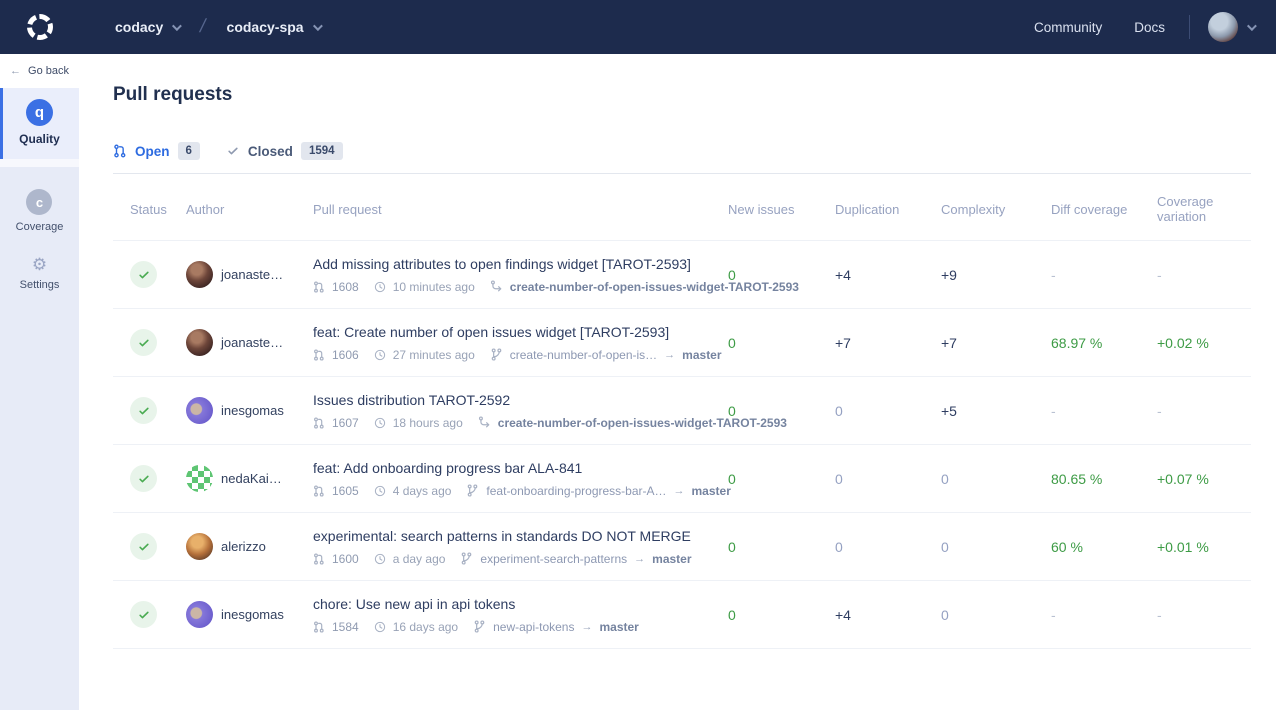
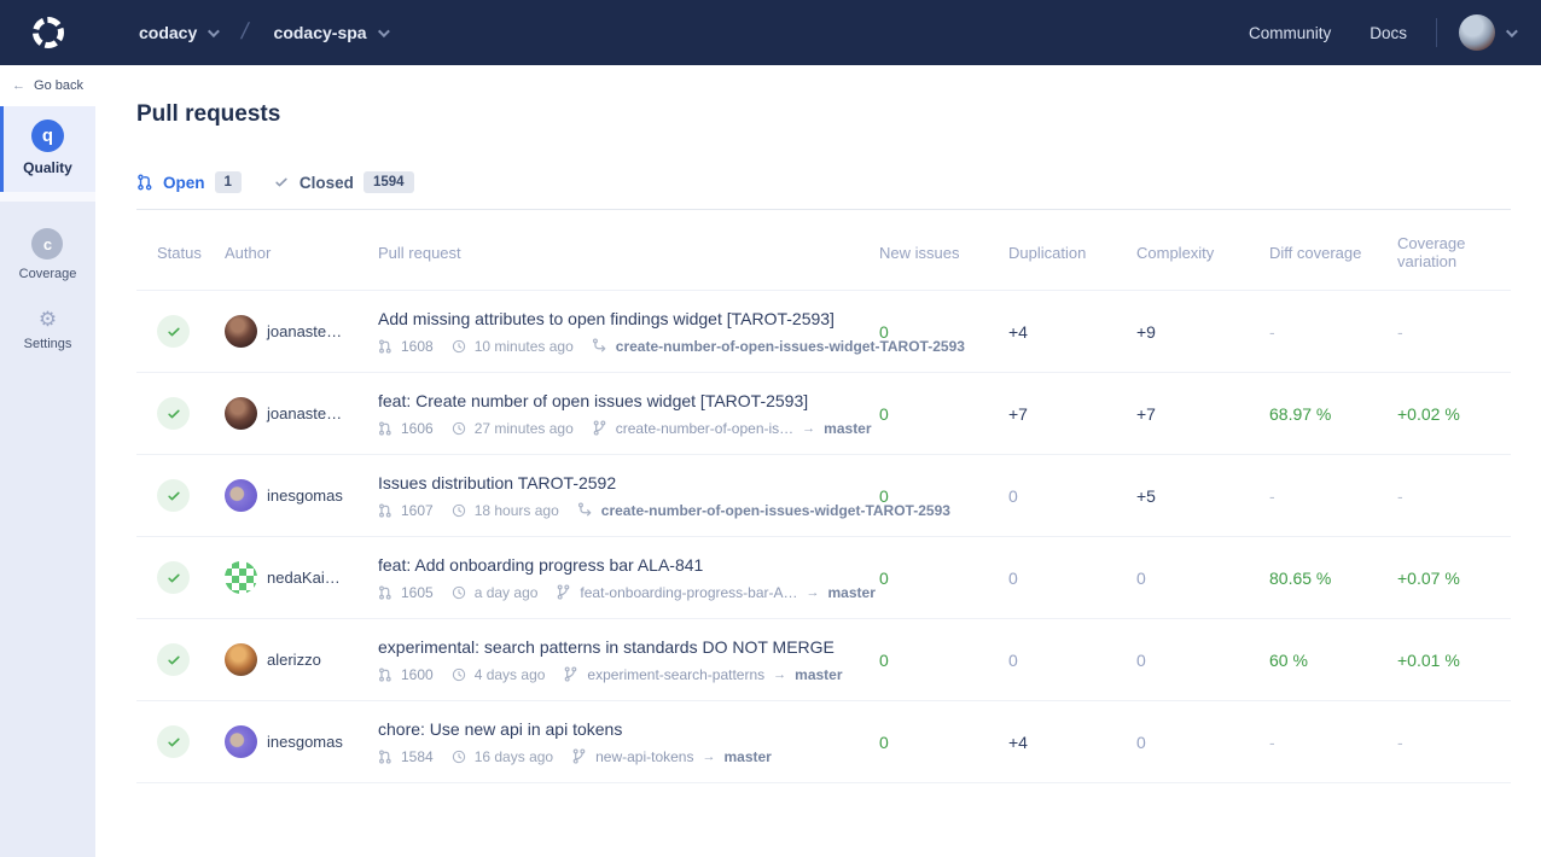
  codacy
  codacy-spa
  Community
  Docs
  ←
  Go back
  q
  Quality
  c
  Coverage
  ⚙
  Settings
  Pull requests
  Open
- 6
+ 1
  Closed
  1594
  Status
  Author
  Pull request
  New issues
  Duplication
  Complexity
  Diff coverage
  Coverage variation
  joanaste…
  Add missing attributes to open findings widget [TAROT-2593]
  1608
  10 minutes ago
  create-number-of-open-issues-widget-TAROT-2593
  0
  +4
  +9
  -
  -
  joanaste…
  feat: Create number of open issues widget [TAROT-2593]
  1606
  27 minutes ago
  create-number-of-open-is…
  →
  master
  0
  +7
  +7
  68.97 %
  +0.02 %
  inesgomas
  Issues distribution TAROT-2592
  1607
  18 hours ago
  create-number-of-open-issues-widget-TAROT-2593
  0
  0
  +5
  -
  -
  nedaKai…
  feat: Add onboarding progress bar ALA-841
  1605
- 4 days ago
+ a day ago
  feat-onboarding-progress-bar-A…
  →
  master
  0
  0
  0
  80.65 %
  +0.07 %
  alerizzo
  experimental: search patterns in standards DO NOT MERGE
  1600
- a day ago
+ 4 days ago
  experiment-search-patterns
  →
  master
  0
  0
  0
  60 %
  +0.01 %
  inesgomas
  chore: Use new api in api tokens
  1584
  16 days ago
  new-api-tokens
  →
  master
  0
  +4
  0
  -
  -
